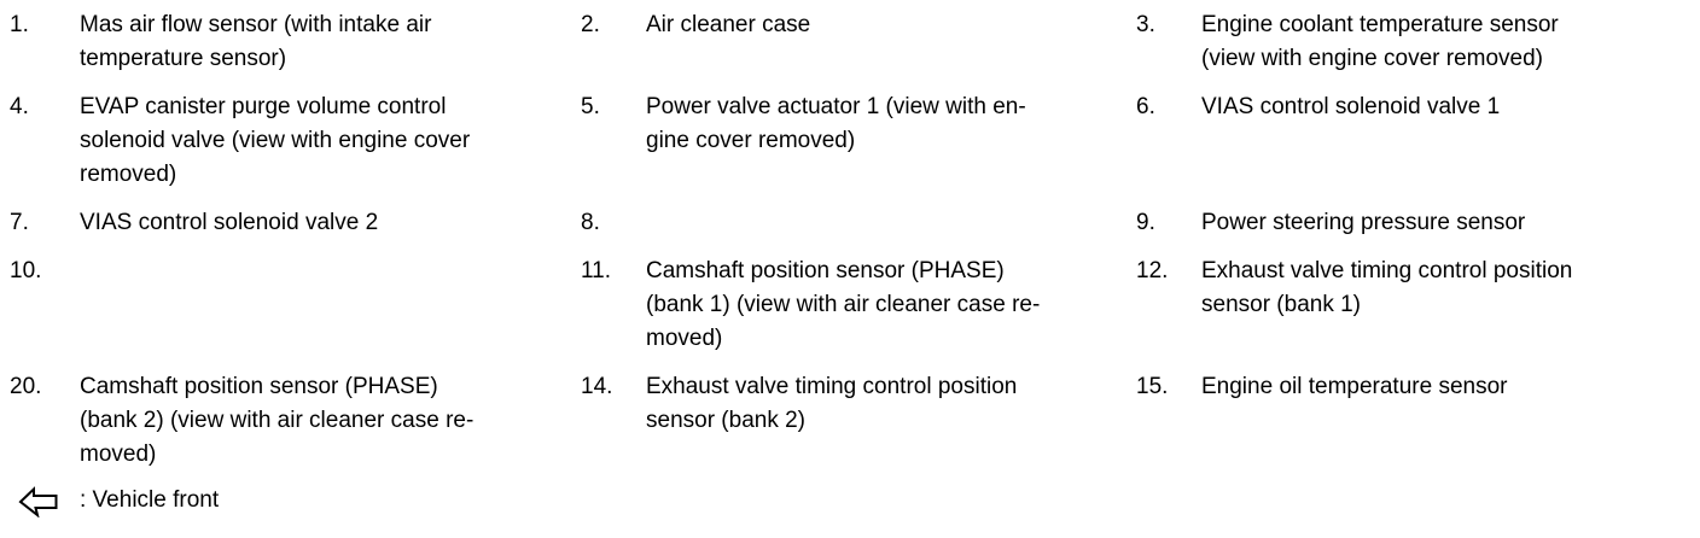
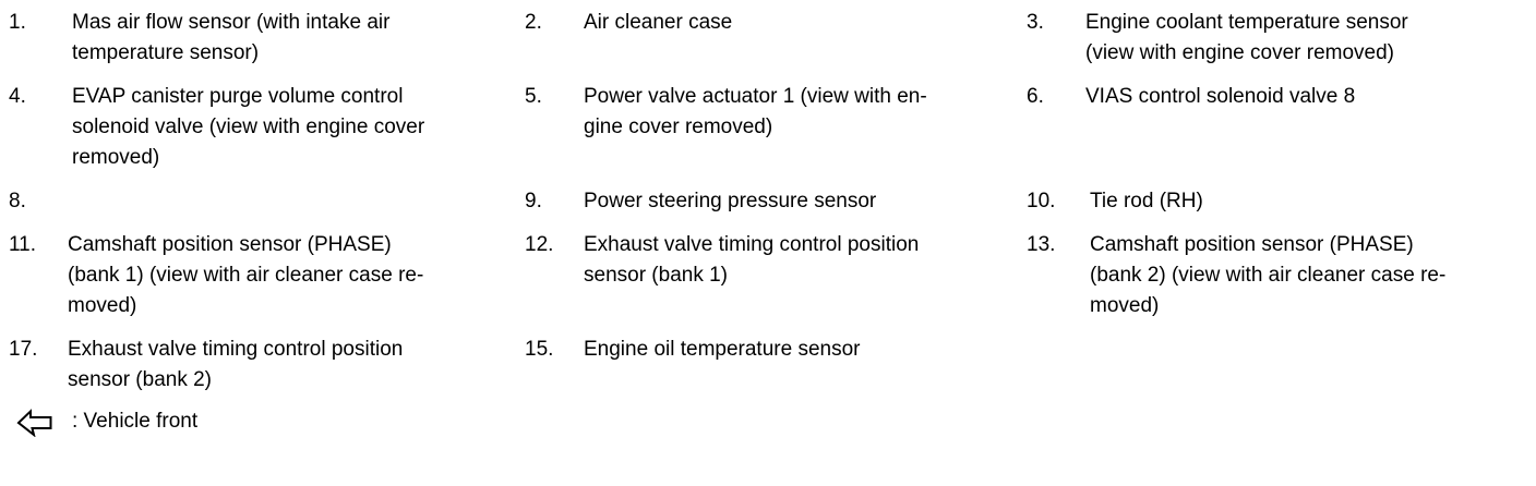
  1.
  Mas air flow sensor (with intake air
  temperature sensor)
  2.
  Air cleaner case
  3.
  Engine coolant temperature sensor
  (view with engine cover removed)
  4.
  EVAP canister purge volume control
  solenoid valve (view with engine cover
  removed)
  5.
  Power valve actuator 1 (view with en-
  gine cover removed)
  6.
- VIAS control solenoid valve 1
+ VIAS control solenoid valve 8
- 7.
- VIAS control solenoid valve 2
  8.
  9.
  Power steering pressure sensor
  10.
+ Tie rod (RH)
  11.
  Camshaft position sensor (PHASE)
  (bank 1) (view with air cleaner case re-
  moved)
  12.
  Exhaust valve timing control position
  sensor (bank 1)
- 20.
+ 13.
  Camshaft position sensor (PHASE)
  (bank 2) (view with air cleaner case re-
  moved)
- 14.
+ 17.
  Exhaust valve timing control position
  sensor (bank 2)
  15.
  Engine oil temperature sensor
  : Vehicle front
